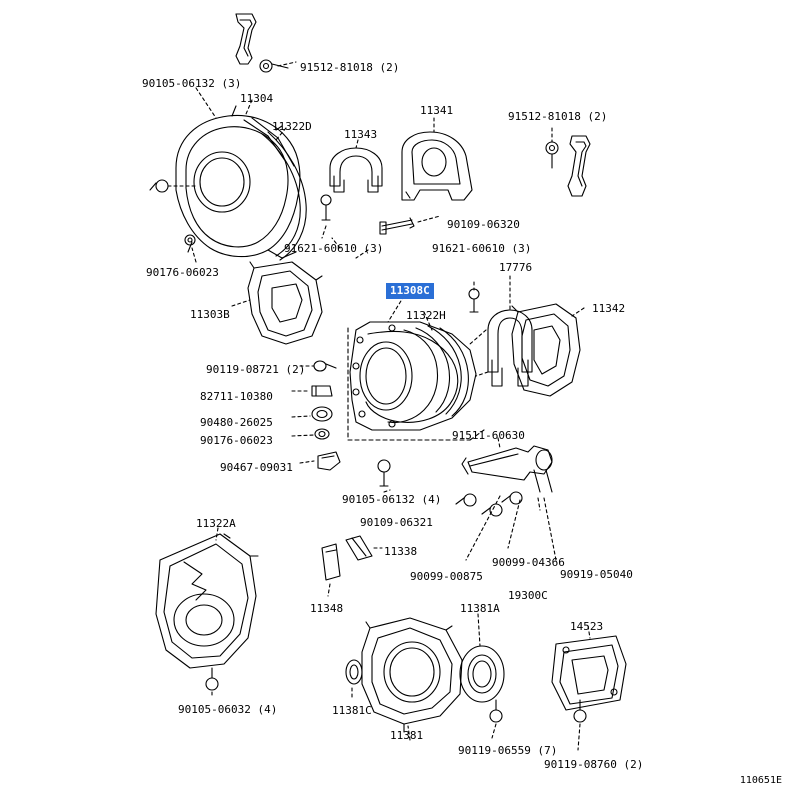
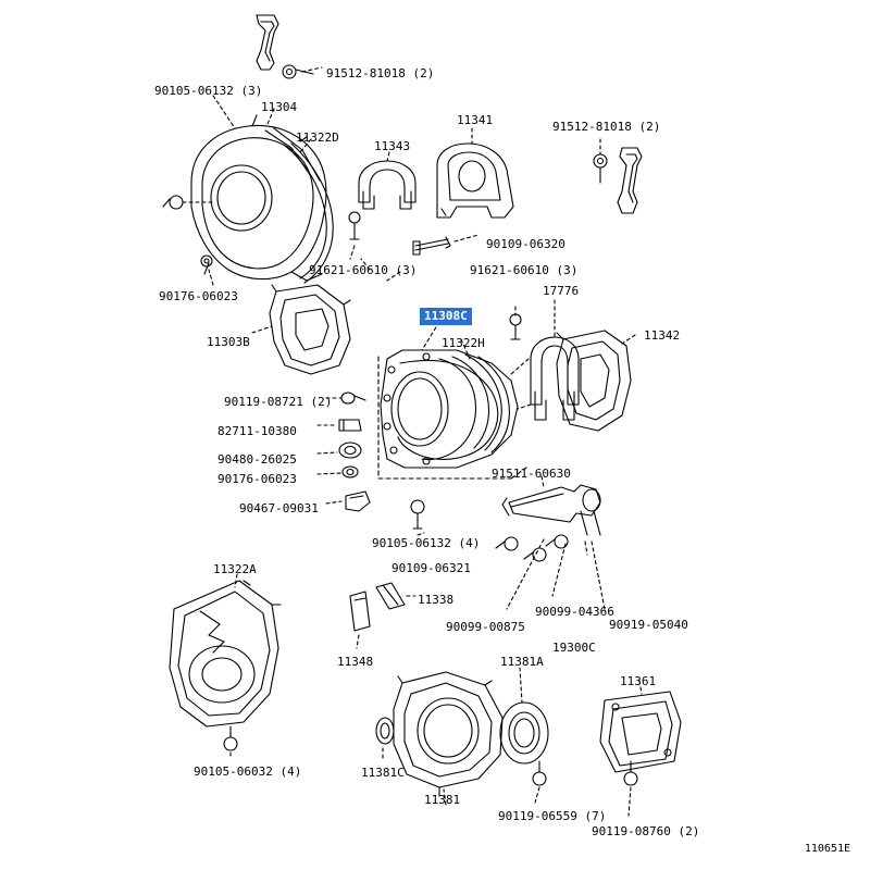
  90105-06132 (3)
  91512-81018 (2)
  11304
  11322D
  11343
  11341
  91512-81018 (2)
  90109-06320
  91621-60610 (3)
  91621-60610 (3)
  17776
  90176-06023
  11308C
  11342
  11303B
  11322H
  90119-08721 (2)
  82711-10380
  90480-26025
  90176-06023
  91511-60630
  90467-09031
  90105-06132 (4)
  90109-06321
  11322A
  11338
  90099-04366
  90099-00875
  90919-05040
  19300C
  11348
  11381A
- 14523
+ 11361
  11381C
  11381
  90105-06032 (4)
  90119-06559 (7)
  90119-08760 (2)
  110651E
